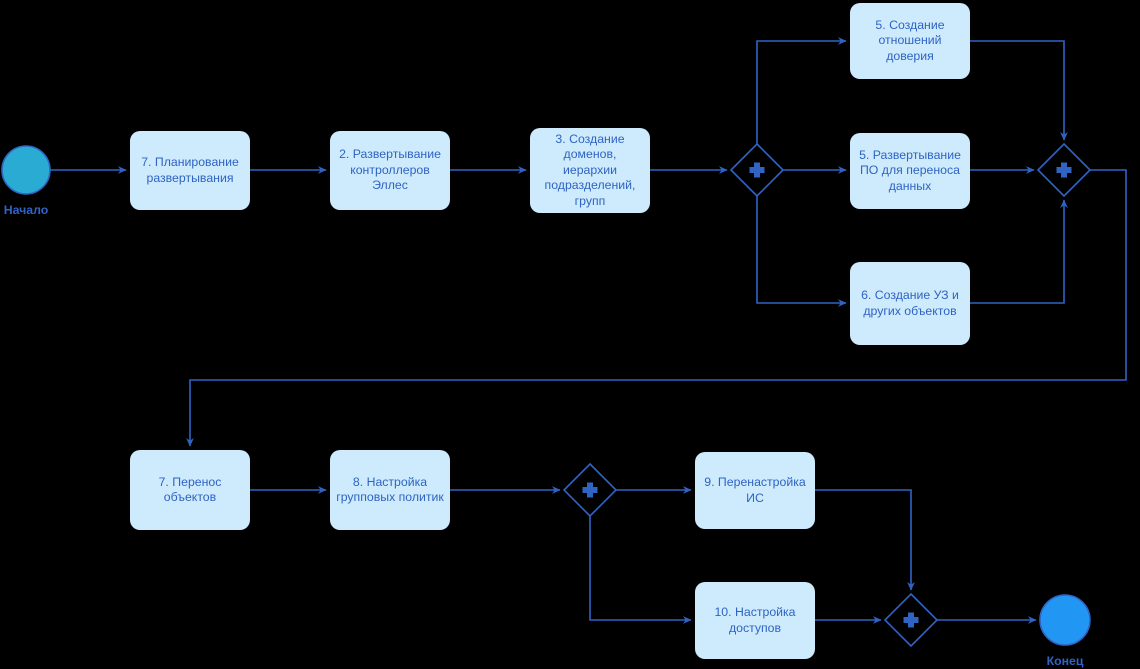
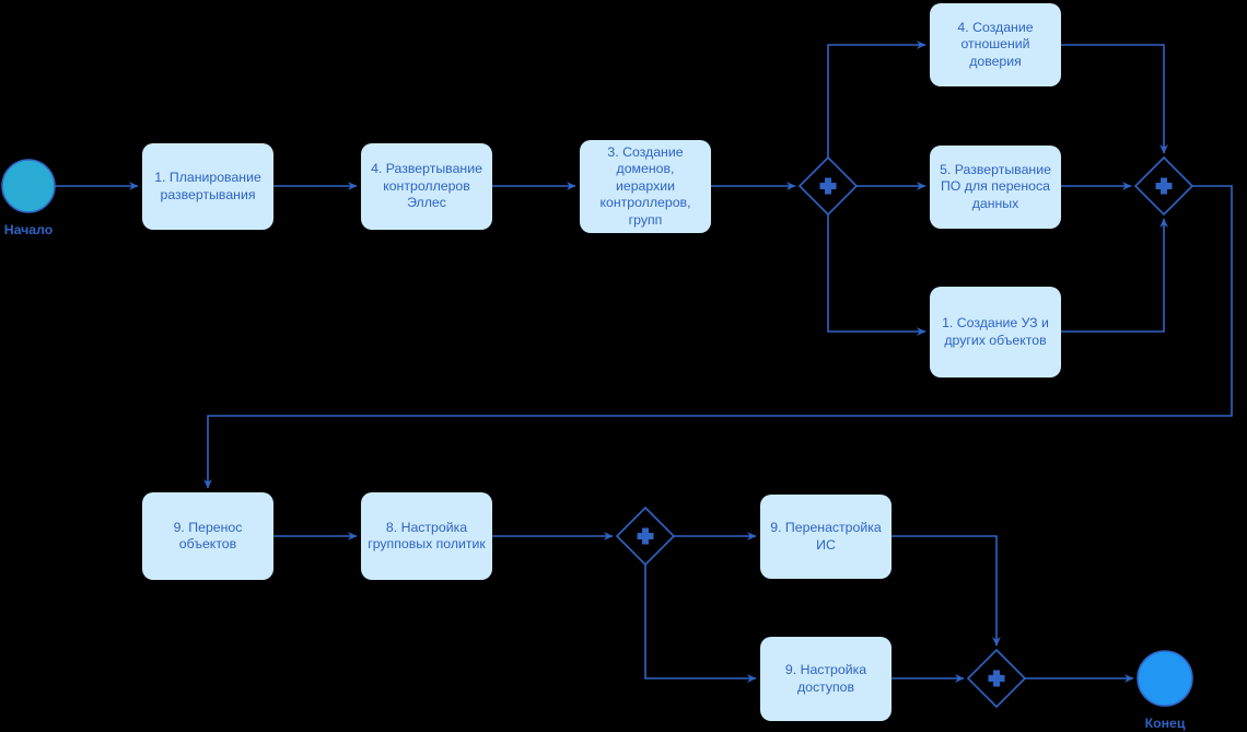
- 7. Планирование развертывания
+ 1. Планирование развертывания
- 2. Развертывание контроллеров Эллес
+ 4. Развертывание контроллеров Эллес
- 3. Создание доменов, иерархии подразделений, групп
+ 3. Создание доменов, иерархии контроллеров, групп
- 5. Создание отношений доверия
+ 4. Создание отношений доверия
  5. Развертывание ПО для переноса данных
- 6. Создание УЗ и других объектов
+ 1. Создание УЗ и других объектов
- 7. Перенос объектов
+ 9. Перенос объектов
  8. Настройка групповых политик
  9. Перенастройка ИС
- 10. Настройка доступов
+ 9. Настройка доступов
  Начало
  Конец
